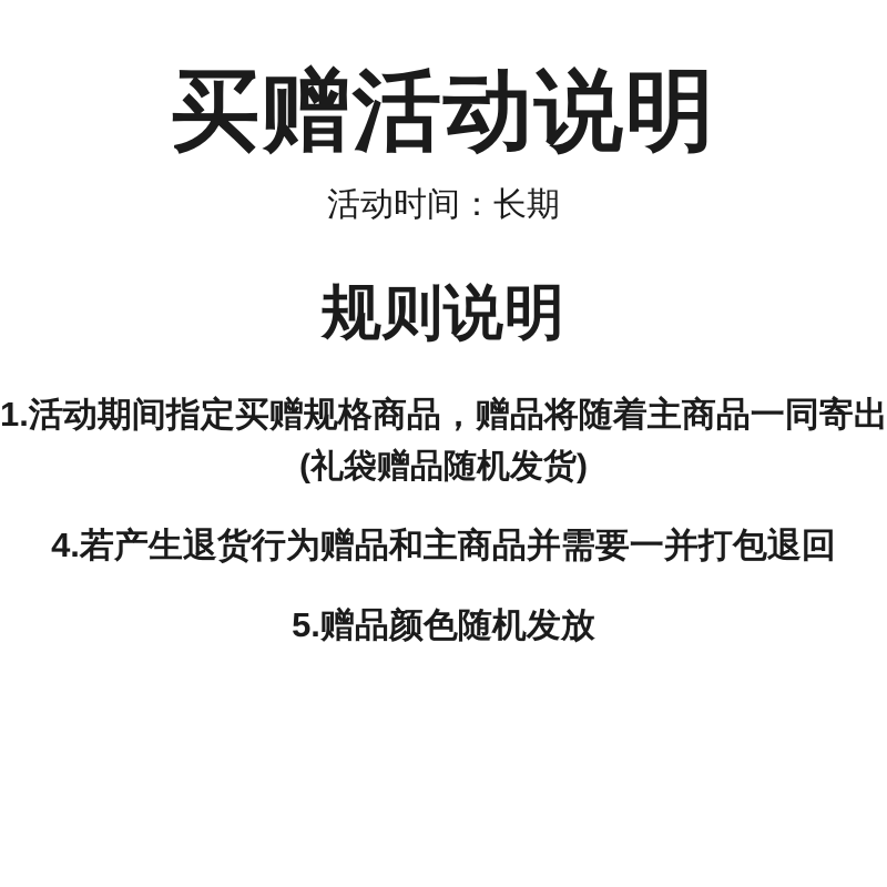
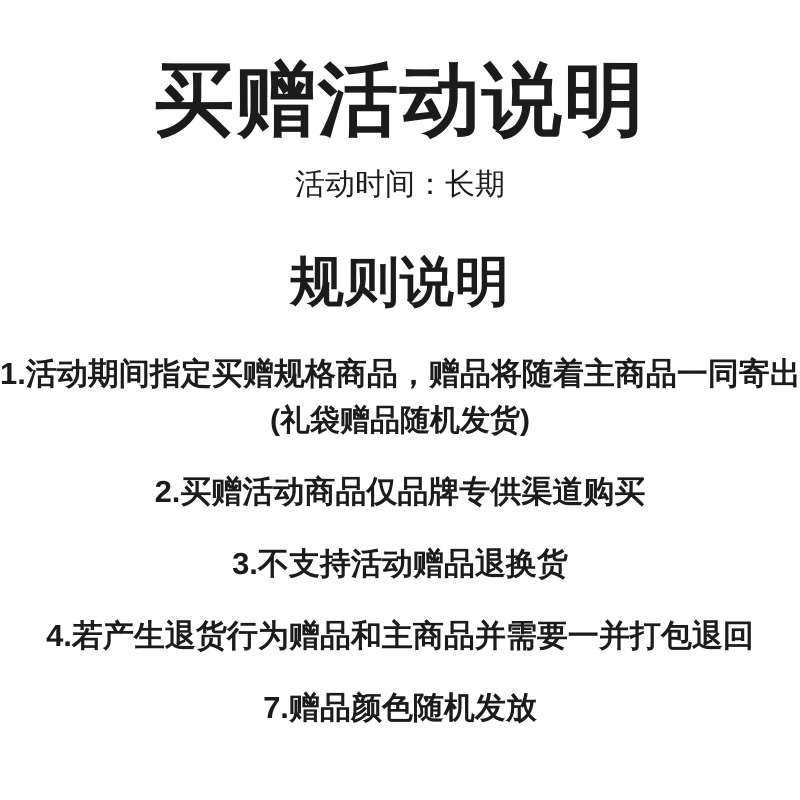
  买赠活动说明
  活动时间：长期
  规则说明
  1.活动期间指定买赠规格商品，赠品将随着主商品一同寄出
  (礼袋赠品随机发货)
+ 2.买赠活动商品仅品牌专供渠道购买
+ 3.不支持活动赠品退换货
  4.若产生退货行为赠品和主商品并需要一并打包退回
- 5.赠品颜色随机发放
+ 7.赠品颜色随机发放
